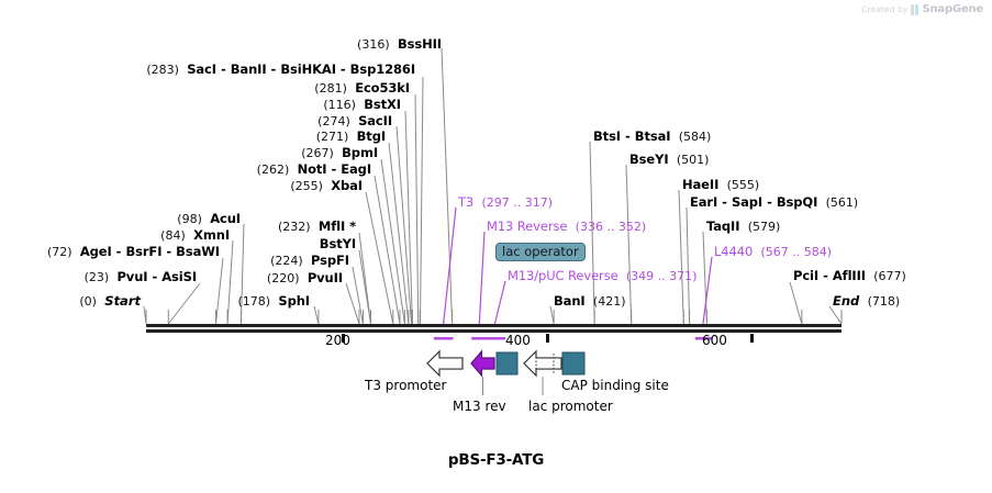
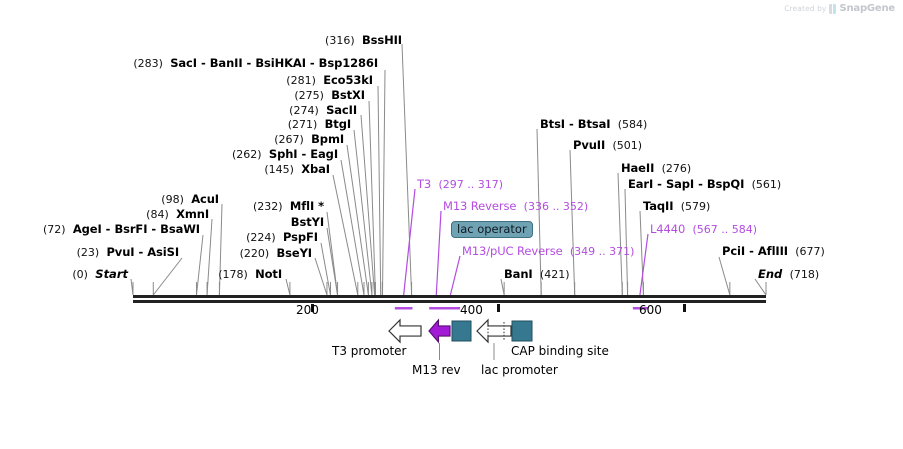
  Created by
  SnapGene
  200
  400
  600
  T3 promoter
  M13 rev
  lac promoter
  CAP binding site
  (316) BssHII
  (283) SacI - BanII - BsiHKAI - Bsp1286I
  (281) Eco53kI
- (116) BstXI
+ (275) BstXI
  (274) SacII
  (271) BtgI
  (267) BpmI
- (262) NotI - EagI
+ (262) SphI - EagI
- (255) XbaI
+ (145) XbaI
  (98) AcuI
  (232) MflI *
  (84) XmnI
  BstYI
  (72) AgeI - BsrFI - BsaWI
  (224) PspFI
- (220) PvuII
+ (220) BseYI
  (23) PvuI - AsiSI
- (178) SphI
+ (178) NotI
  BtsI - BtsaI (584)
- BseYI (501)
+ PvuII (501)
- HaeII (555)
+ HaeII (276)
  EarI - SapI - BspQI (561)
  TaqII (579)
  BanI (421)
  PciI - AflIII (677)
  (0) Start
  End (718)
  T3 (297 .. 317)
  M13 Reverse (336 .. 352)
  M13/pUC Reverse (349 .. 371)
  L4440 (567 .. 584)
  lac operator
- pBS-F3-ATG
